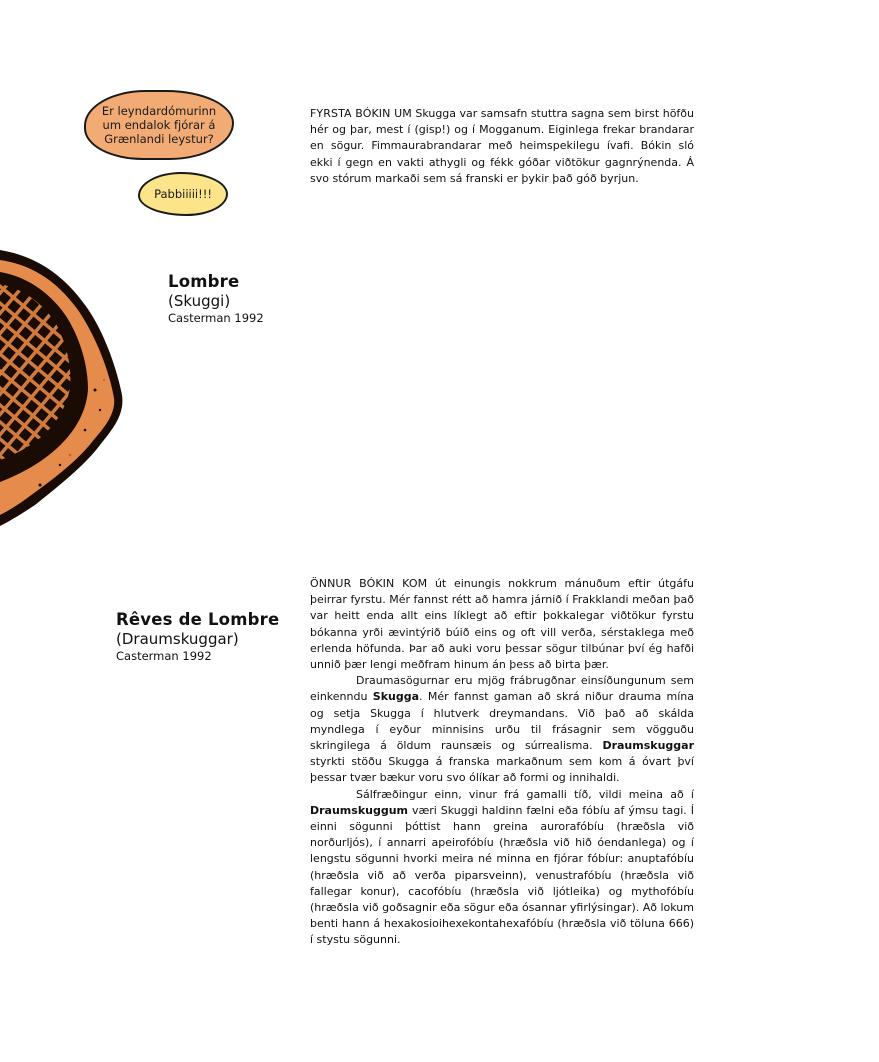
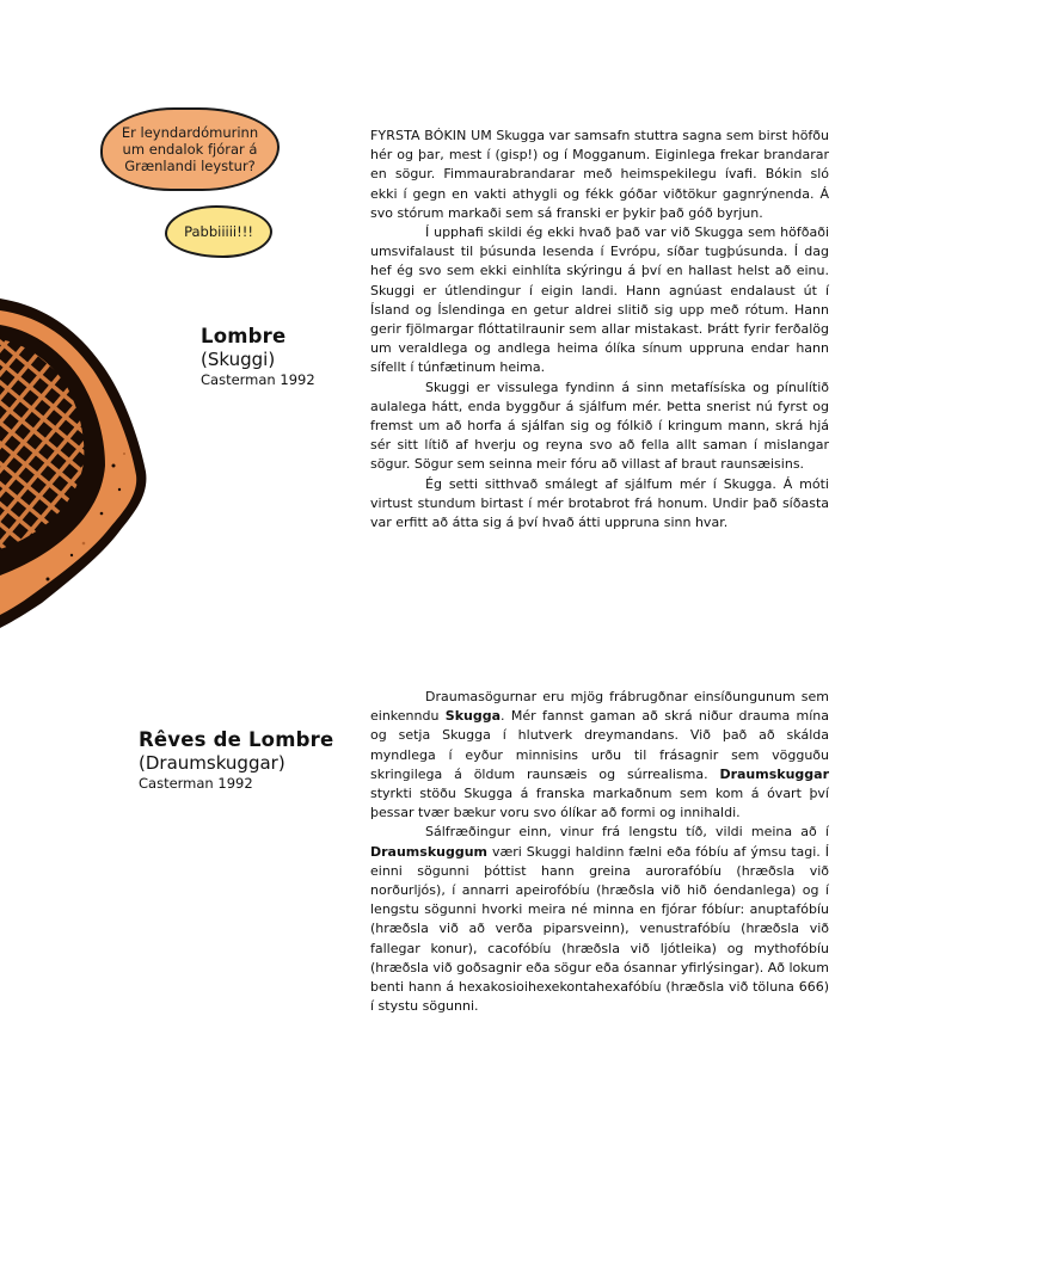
  Er leyndardómurinn um endalok fjórar á Grænlandi leystur?
  Pabbiiiii!!!
  Lombre
  (Skuggi)
  Casterman 1992
  FYRSTA BÓKIN UM Skugga var samsafn stuttra sagna sem birst höfðu hér og þar, mest í (gisp!) og í Mogganum. Eiginlega frekar brandarar en sögur. Fimmaurabrandarar með heimspekilegu ívafi. Bókin sló ekki í gegn en vakti athygli og fékk góðar viðtökur gagnrýnenda. Á svo stórum markaði sem sá franski er þykir það góð byrjun.
+ Í upphafi skildi ég ekki hvað það var við Skugga sem höfðaði umsvifalaust til þúsunda lesenda í Evrópu, síðar tugþúsunda. Í dag hef ég svo sem ekki einhlíta skýringu á því en hallast helst að einu. Skuggi er útlendingur í eigin landi. Hann agnúast endalaust út í Ísland og Íslendinga en getur aldrei slitið sig upp með rótum. Hann gerir fjölmargar flóttatilraunir sem allar mistakast. Þrátt fyrir ferðalög um veraldlega og andlega heima ólíka sínum uppruna endar hann sífellt í túnfætinum heima.
+ Skuggi er vissulega fyndinn á sinn metafísíska og pínulítið aulalega hátt, enda byggður á sjálfum mér. Þetta snerist nú fyrst og fremst um að horfa á sjálfan sig og fólkið í kringum mann, skrá hjá sér sitt lítið af hverju og reyna svo að fella allt saman í mislangar sögur. Sögur sem seinna meir fóru að villast af braut raunsæisins.
+ Ég setti sitthvað smálegt af sjálfum mér í Skugga. Á móti virtust stundum birtast í mér brotabrot frá honum. Undir það síðasta var erfitt að átta sig á því hvað átti uppruna sinn hvar.
  Rêves de Lombre
  (Draumskuggar)
  Casterman 1992
- ÖNNUR BÓKIN KOM út einungis nokkrum mánuðum eftir útgáfu þeirrar fyrstu. Mér fannst rétt að hamra járnið í Frakklandi meðan það var heitt enda allt eins líklegt að eftir þokkalegar viðtökur fyrstu bókanna yrði ævintýrið búið eins og oft vill verða, sérstaklega með erlenda höfunda. Þar að auki voru þessar sögur tilbúnar því ég hafði unnið þær lengi meðfram hinum án þess að birta þær.
  Draumasögurnar eru mjög frábrugðnar einsíðungunum sem einkenndu Skugga. Mér fannst gaman að skrá niður drauma mína og setja Skugga í hlutverk dreymandans. Við það að skálda myndlega í eyður minnisins urðu til frásagnir sem vögguðu skringilega á öldum raunsæis og súrrealisma. Draumskuggar styrkti stöðu Skugga á franska markaðnum sem kom á óvart því þessar tvær bækur voru svo ólíkar að formi og innihaldi.
- Sálfræðingur einn, vinur frá gamalli tíð, vildi meina að í Draumskuggum væri Skuggi haldinn fælni eða fóbíu af ýmsu tagi. Í einni sögunni þóttist hann greina aurorafóbíu (hræðsla við norðurljós), í annarri apeirofóbíu (hræðsla við hið óendanlega) og í lengstu sögunni hvorki meira né minna en fjórar fóbíur: anuptafóbíu (hræðsla við að verða piparsveinn), venustrafóbíu (hræðsla við fallegar konur), cacofóbíu (hræðsla við ljótleika) og mythofóbíu (hræðsla við goðsagnir eða sögur eða ósannar yfirlýsingar). Að lokum benti hann á hexakosioihexekontahexafóbíu (hræðsla við töluna 666) í stystu sögunni.
+ Sálfræðingur einn, vinur frá lengstu tíð, vildi meina að í Draumskuggum væri Skuggi haldinn fælni eða fóbíu af ýmsu tagi. Í einni sögunni þóttist hann greina aurorafóbíu (hræðsla við norðurljós), í annarri apeirofóbíu (hræðsla við hið óendanlega) og í lengstu sögunni hvorki meira né minna en fjórar fóbíur: anuptafóbíu (hræðsla við að verða piparsveinn), venustrafóbíu (hræðsla við fallegar konur), cacofóbíu (hræðsla við ljótleika) og mythofóbíu (hræðsla við goðsagnir eða sögur eða ósannar yfirlýsingar). Að lokum benti hann á hexakosioihexekontahexafóbíu (hræðsla við töluna 666) í stystu sögunni.
